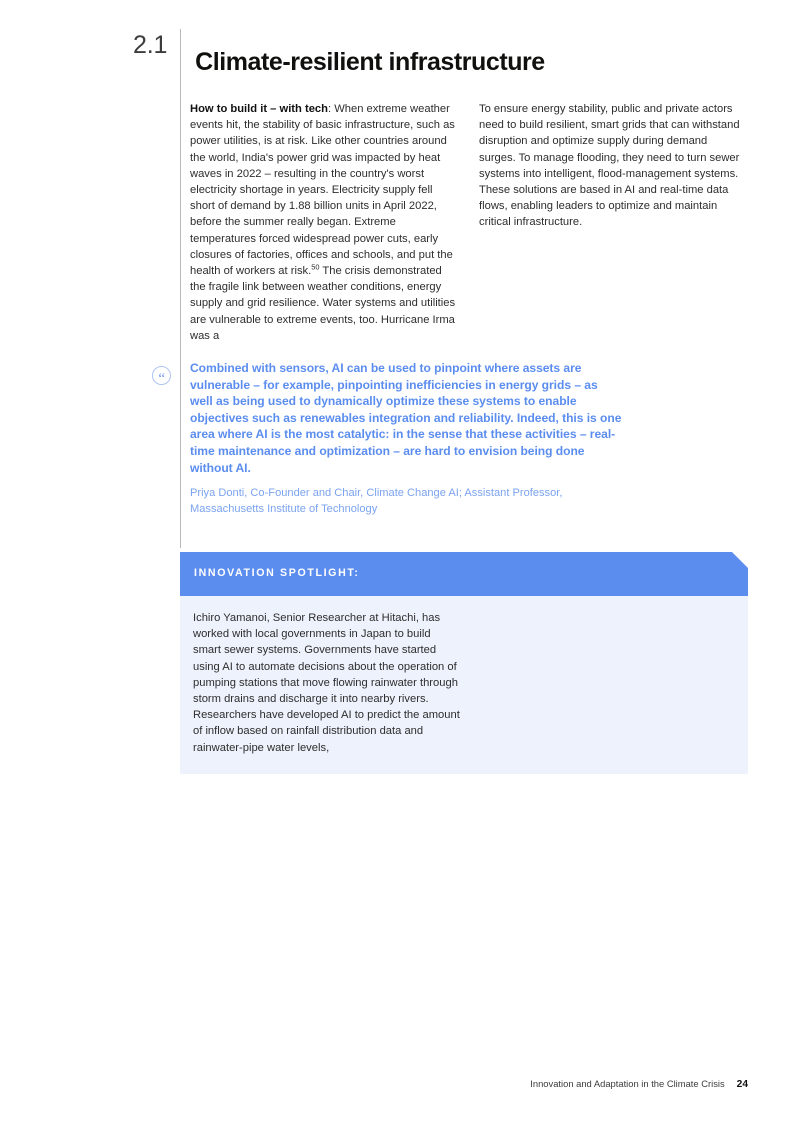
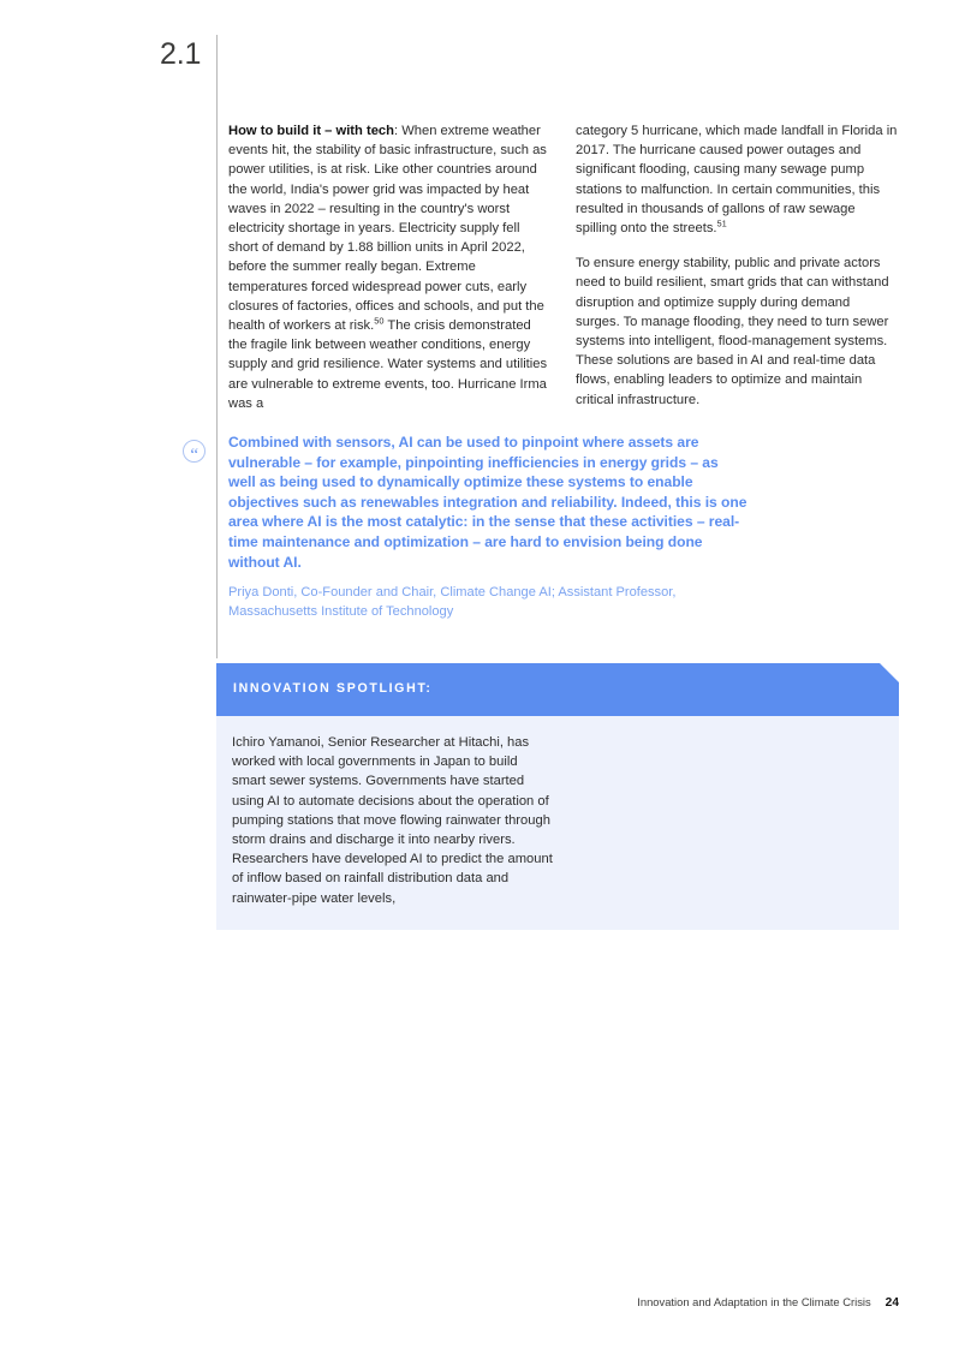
  2.1
- Climate-resilient infrastructure
  How to build it – with tech: When extreme weather events hit, the stability of basic infrastructure, such as power utilities, is at risk. Like other countries around the world, India's power grid was impacted by heat waves in 2022 – resulting in the country's worst electricity shortage in years. Electricity supply fell short of demand by 1.88 billion units in April 2022, before the summer really began. Extreme temperatures forced widespread power cuts, early closures of factories, offices and schools, and put the health of workers at risk.50 The crisis demonstrated the fragile link between weather conditions, energy supply and grid resilience. Water systems and utilities are vulnerable to extreme events, too. Hurricane Irma was a
+ category 5 hurricane, which made landfall in Florida in 2017. The hurricane caused power outages and significant flooding, causing many sewage pump stations to malfunction. In certain communities, this resulted in thousands of gallons of raw sewage spilling onto the streets.51
  To ensure energy stability, public and private actors need to build resilient, smart grids that can withstand disruption and optimize supply during demand surges. To manage flooding, they need to turn sewer systems into intelligent, flood-management systems. These solutions are based in AI and real-time data flows, enabling leaders to optimize and maintain critical infrastructure.
  “
  Combined with sensors, AI can be used to pinpoint where assets are vulnerable – for example, pinpointing inefficiencies in energy grids – as well as being used to dynamically optimize these systems to enable objectives such as renewables integration and reliability. Indeed, this is one area where AI is the most catalytic: in the sense that these activities – real-time maintenance and optimization – are hard to envision being done without AI.
  Priya Donti, Co-Founder and Chair, Climate Change AI; Assistant Professor, Massachusetts Institute of Technology
  INNOVATION SPOTLIGHT:
  Ichiro Yamanoi, Senior Researcher at Hitachi, has worked with local governments in Japan to build smart sewer systems. Governments have started using AI to automate decisions about the operation of pumping stations that move flowing rainwater through storm drains and discharge it into nearby rivers. Researchers have developed AI to predict the amount of inflow based on rainfall distribution data and rainwater-pipe water levels,
  Innovation and Adaptation in the Climate Crisis
  24
